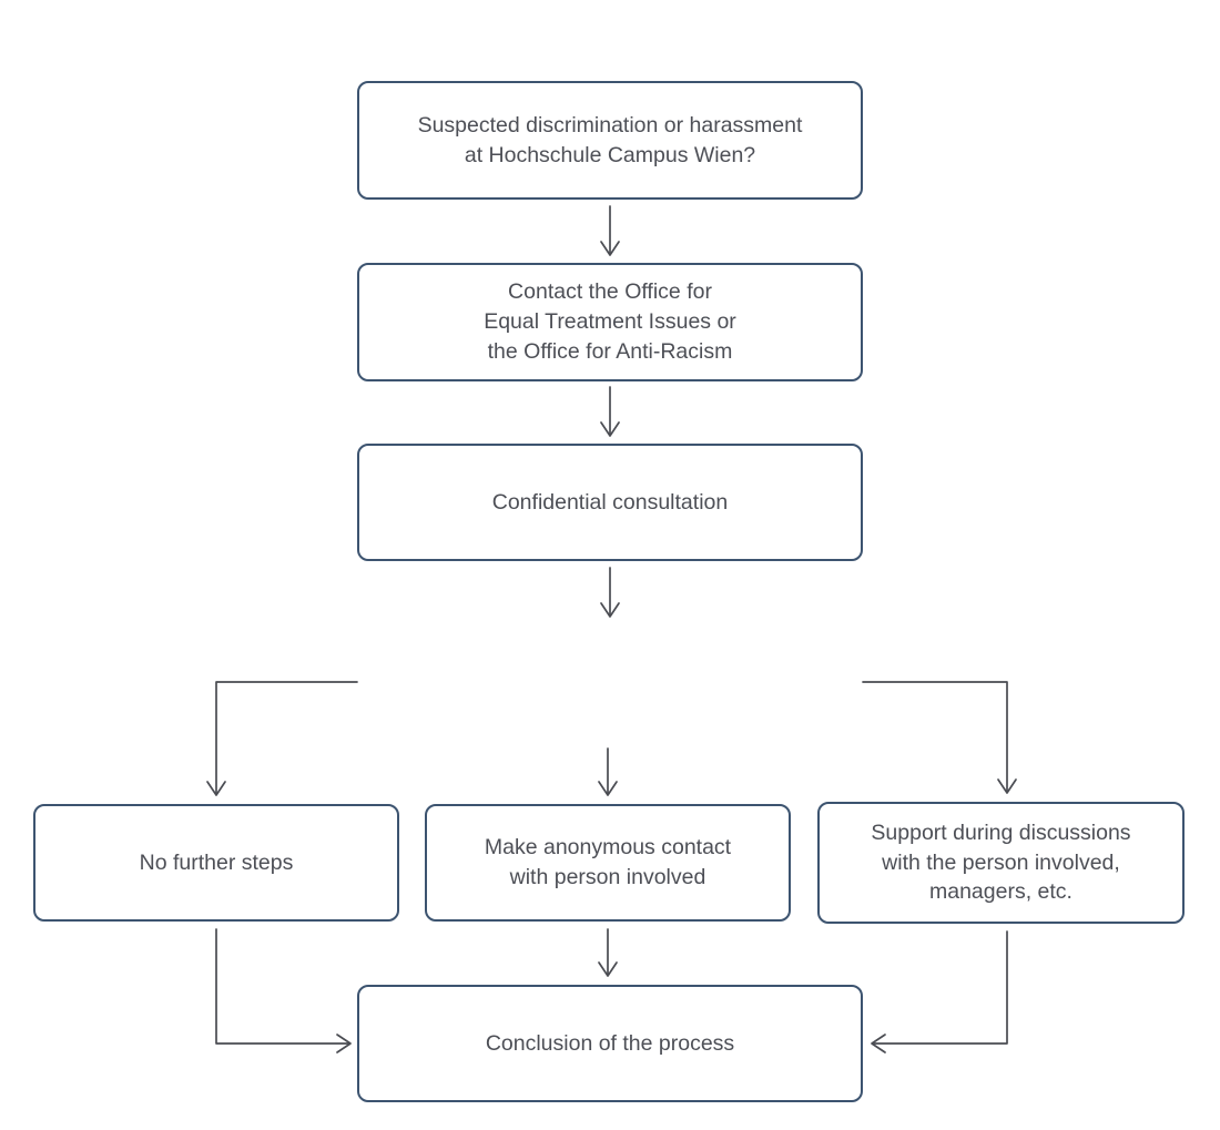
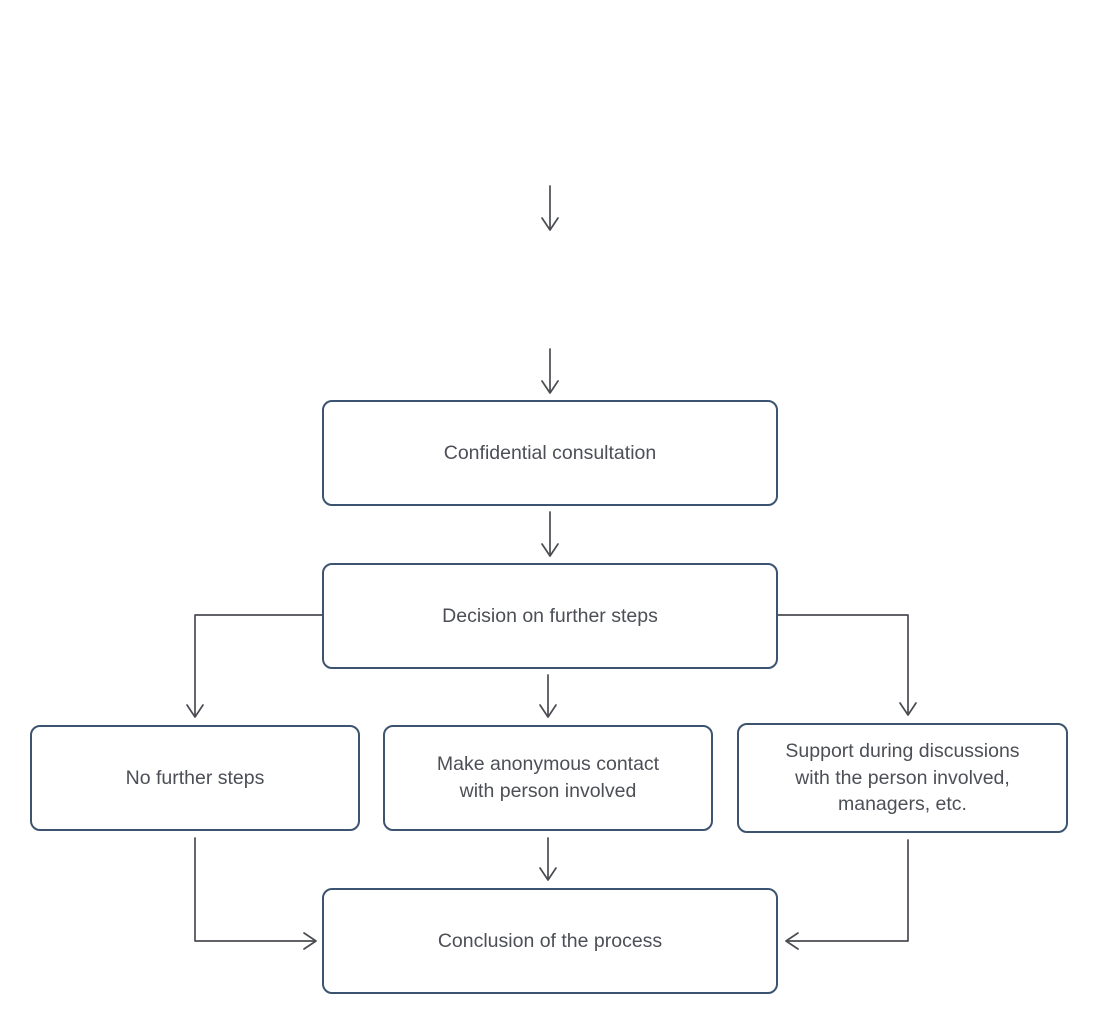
- Suspected discrimination or harassment
- at Hochschule Campus Wien?
- Contact the Office for
- Equal Treatment Issues or
- the Office for Anti-Racism
  Confidential consultation
+ Decision on further steps
  No further steps
  Make anonymous contact
  with person involved
  Support during discussions
  with the person involved,
  managers, etc.
  Conclusion of the process
